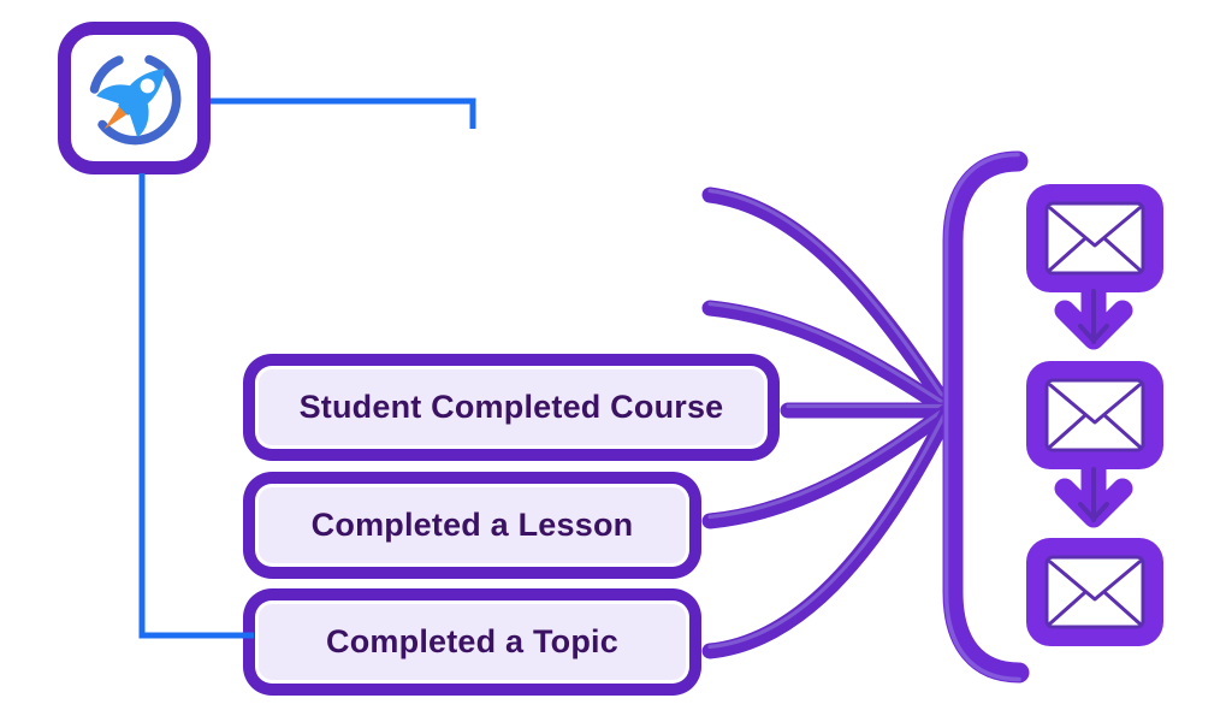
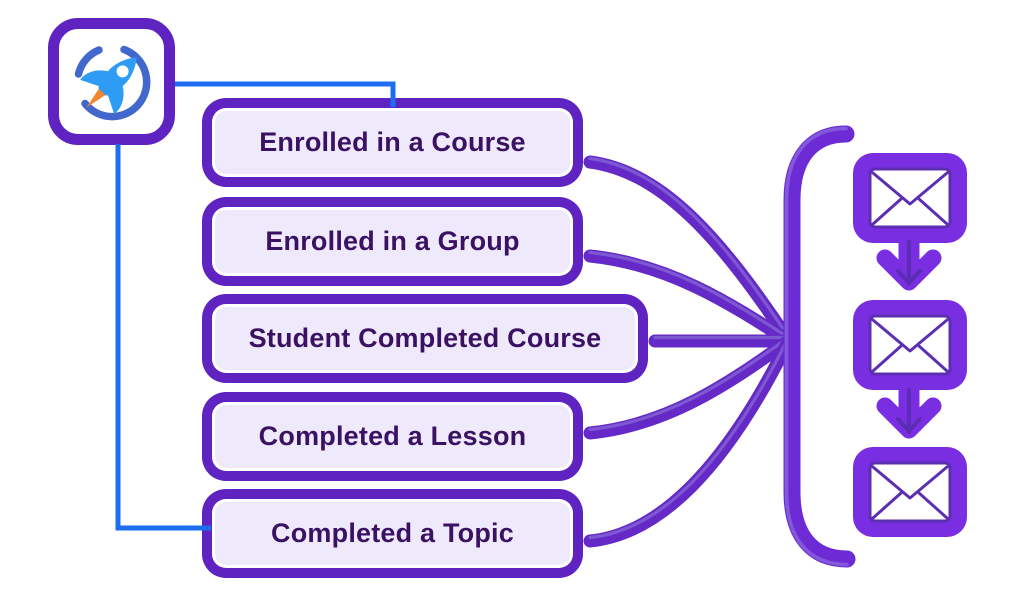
+ Enrolled in a Course
+ Enrolled in a Group
  Student Completed Course
  Completed a Lesson
  Completed a Topic
